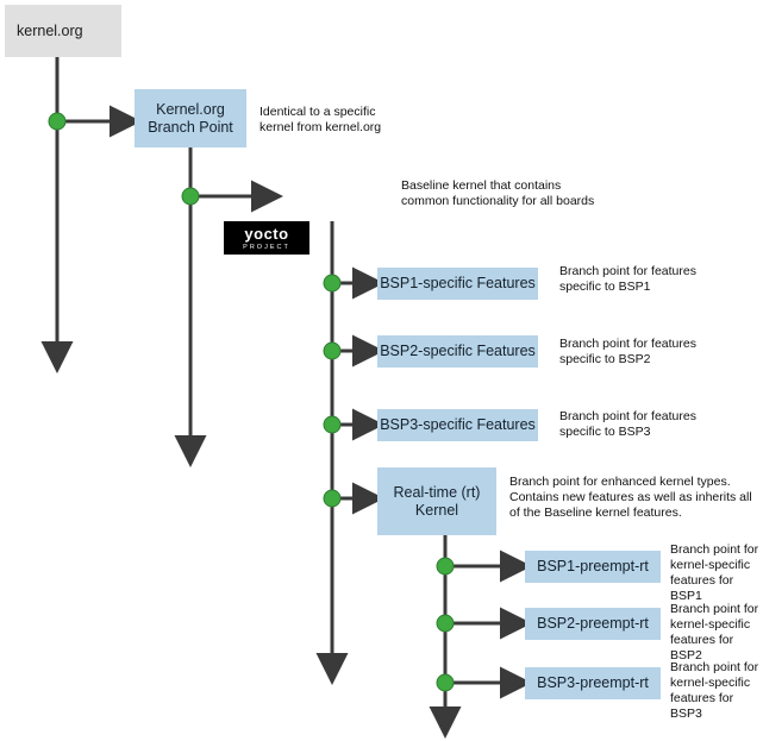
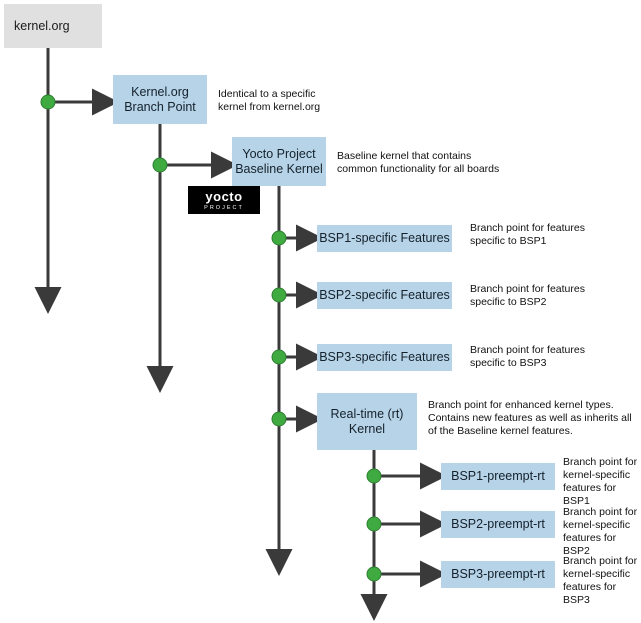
  kernel.org
  Kernel.org
  Branch Point
+ Yocto Project
+ Baseline Kernel
  yocto
  BSP1-specific Features
  BSP2-specific Features
  BSP3-specific Features
  Real-time (rt)
  Kernel
  BSP1-preempt-rt
  BSP2-preempt-rt
  BSP3-preempt-rt
  Identical to a specific
  kernel from kernel.org
  Baseline kernel that contains
  common functionality for all boards
  Branch point for features
  specific to BSP1
  Branch point for features
  specific to BSP2
  Branch point for features
  specific to BSP3
  Branch point for enhanced kernel types.
  Contains new features as well as inherits all
  of the Baseline kernel features.
  Branch point for
  kernel-specific
  features for BSP1
  Branch point for
  kernel-specific
  features for BSP2
  Branch point for
  kernel-specific
  features for BSP3
